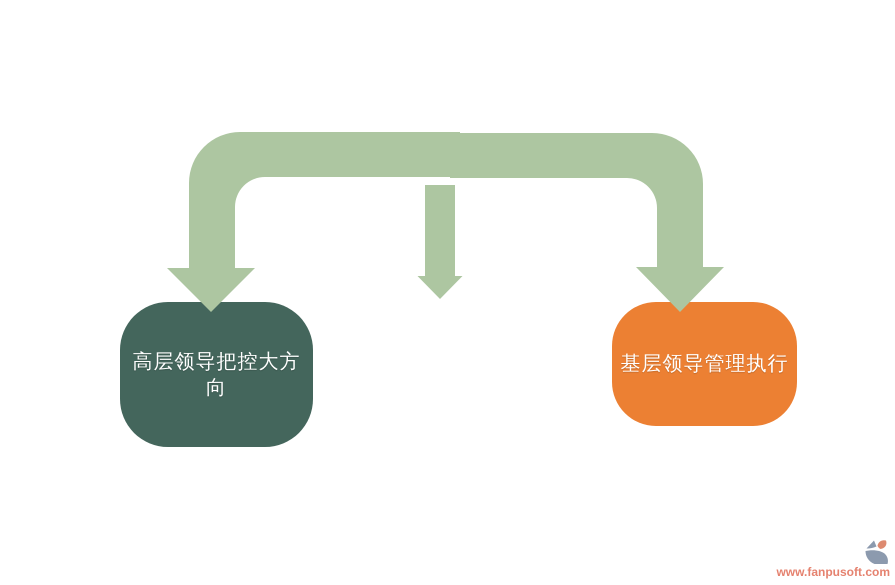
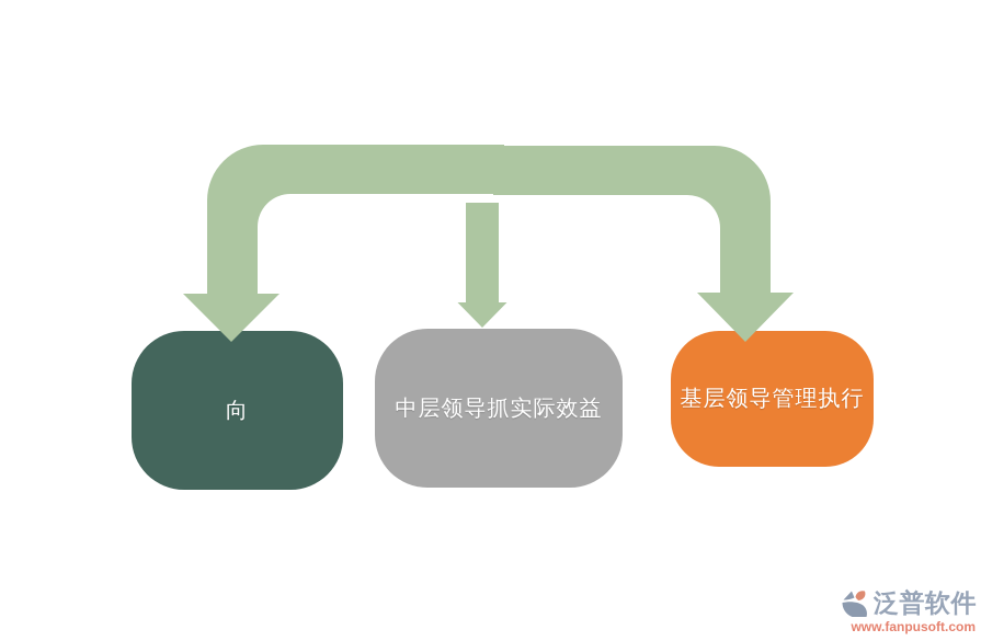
- 高层领导把控大方
  向
+ 中层领导抓实际效益
  基层领导管理执行
+ 泛普软件
  www.fanpusoft.com
